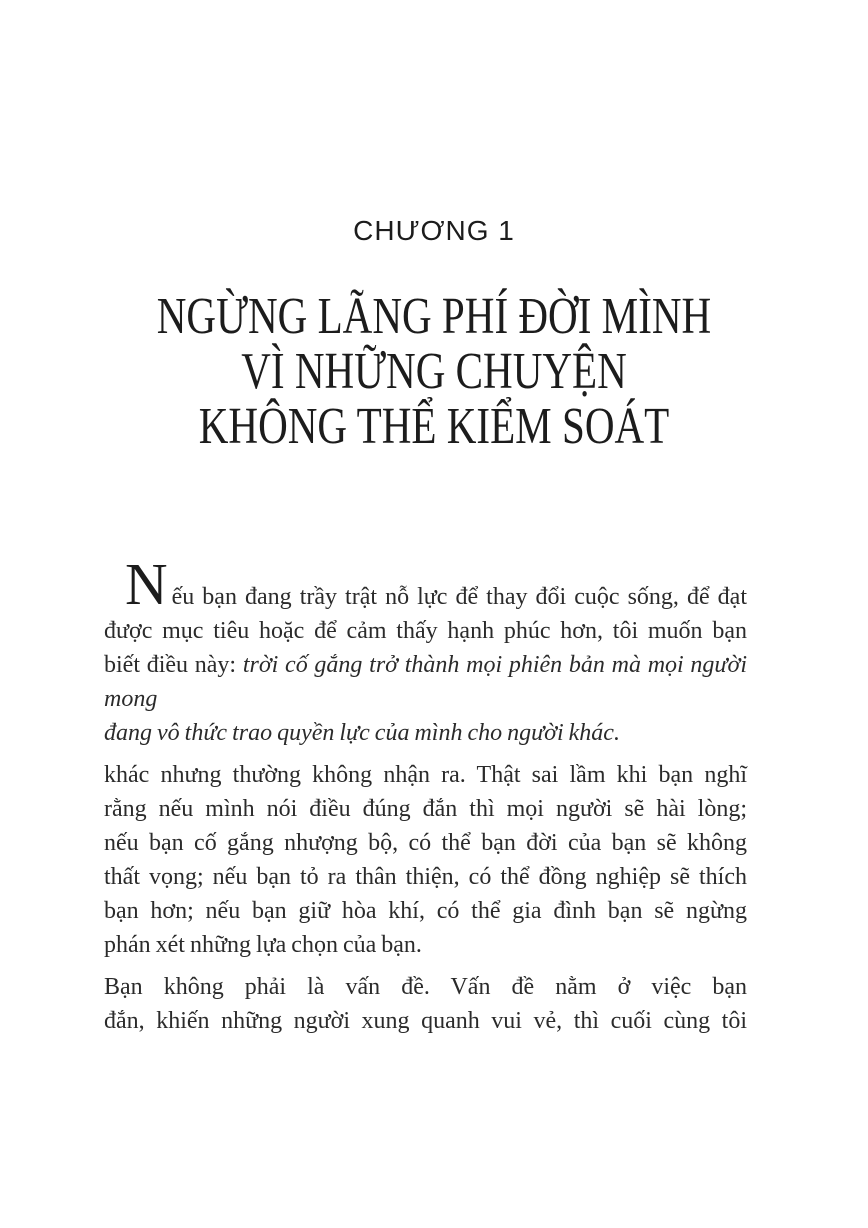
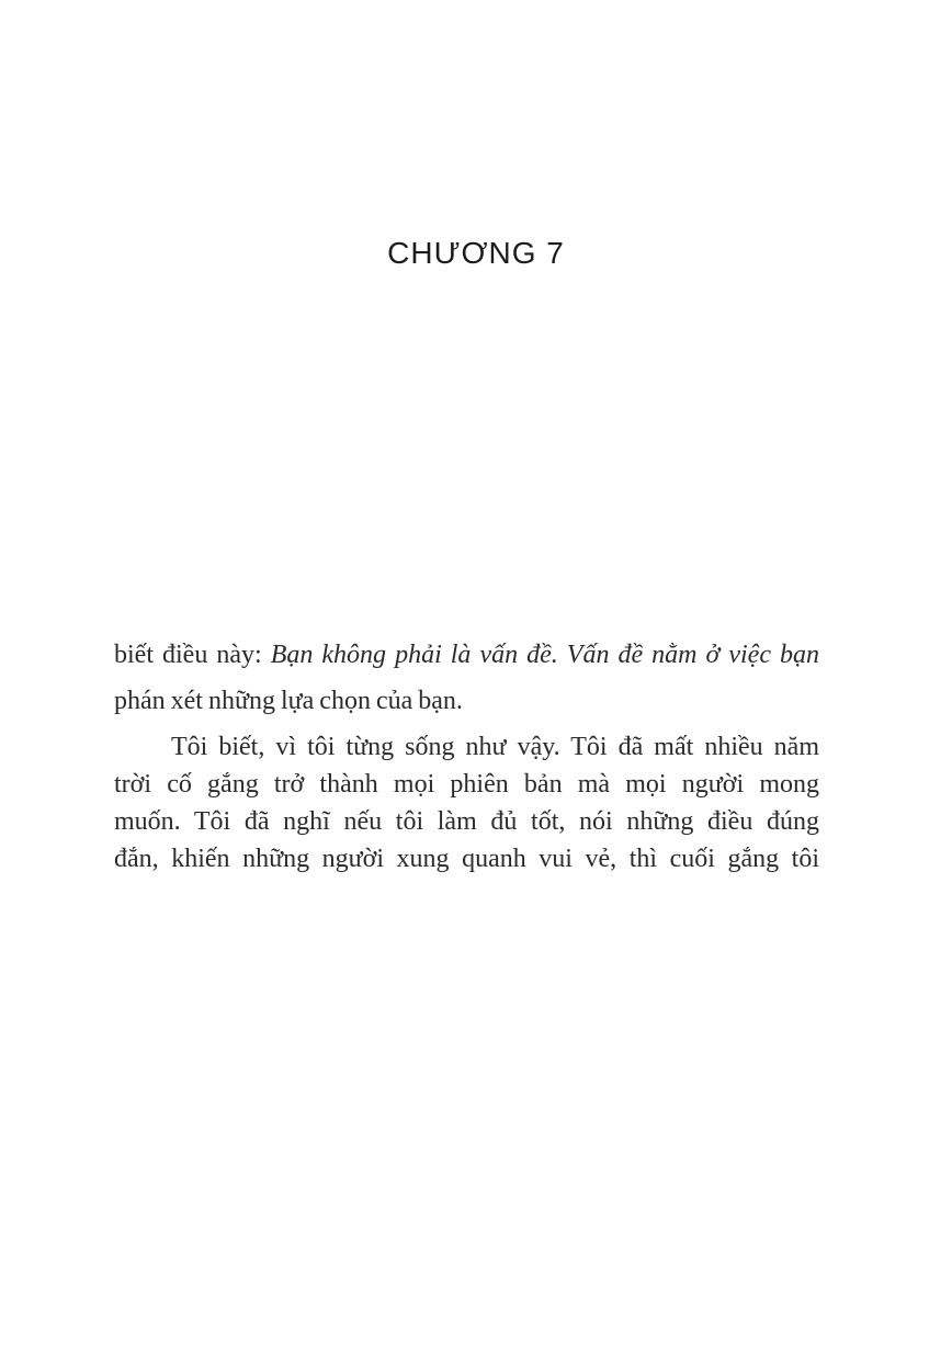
- CHƯƠNG 1
+ CHƯƠNG 7
- NGỪNG LÃNG PHÍ ĐỜI MÌNH
- VÌ NHỮNG CHUYỆN
- KHÔNG THỂ KIỂM SOÁT
- N ếu bạn đang trầy trật nỗ lực để thay đổi cuộc sống, để đạt
- được mục tiêu hoặc để cảm thấy hạnh phúc hơn, tôi muốn bạn
- biết điều này: trời cố gắng trở thành mọi phiên bản mà mọi người mong
+ biết điều này: Bạn không phải là vấn đề. Vấn đề nằm ở việc bạn
- đang vô thức trao quyền lực của mình cho người khác.
- khác nhưng thường không nhận ra. Thật sai lầm khi bạn nghĩ
- rằng nếu mình nói điều đúng đắn thì mọi người sẽ hài lòng;
- nếu bạn cố gắng nhượng bộ, có thể bạn đời của bạn sẽ không
- thất vọng; nếu bạn tỏ ra thân thiện, có thể đồng nghiệp sẽ thích
- bạn hơn; nếu bạn giữ hòa khí, có thể gia đình bạn sẽ ngừng
  phán xét những lựa chọn của bạn.
+ Tôi biết, vì tôi từng sống như vậy. Tôi đã mất nhiều năm
- Bạn không phải là vấn đề. Vấn đề nằm ở việc bạn
+ trời cố gắng trở thành mọi phiên bản mà mọi người mong
+ muốn. Tôi đã nghĩ nếu tôi làm đủ tốt, nói những điều đúng
- đắn, khiến những người xung quanh vui vẻ, thì cuối cùng tôi
+ đắn, khiến những người xung quanh vui vẻ, thì cuối gắng tôi
